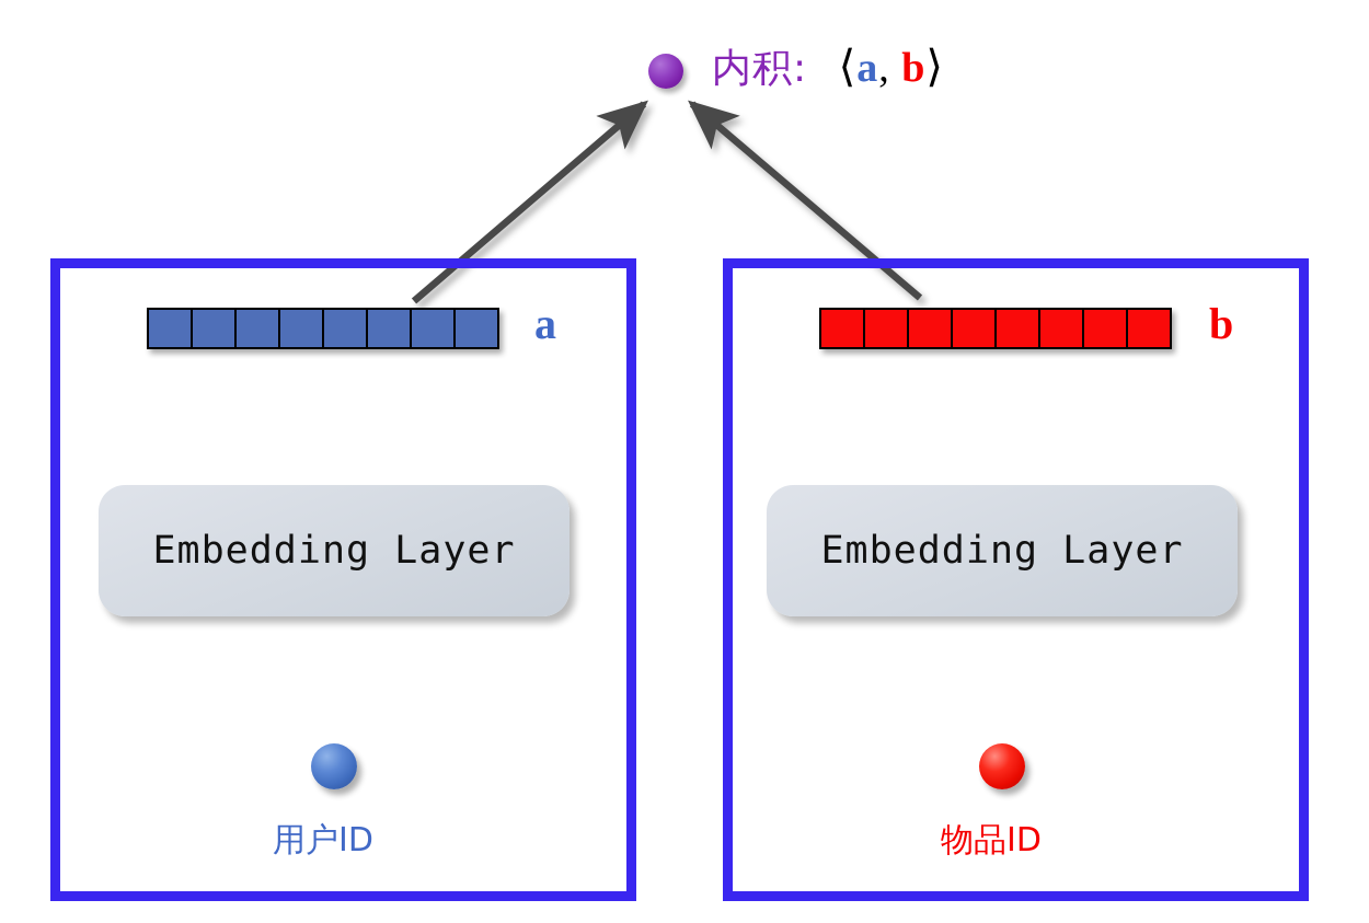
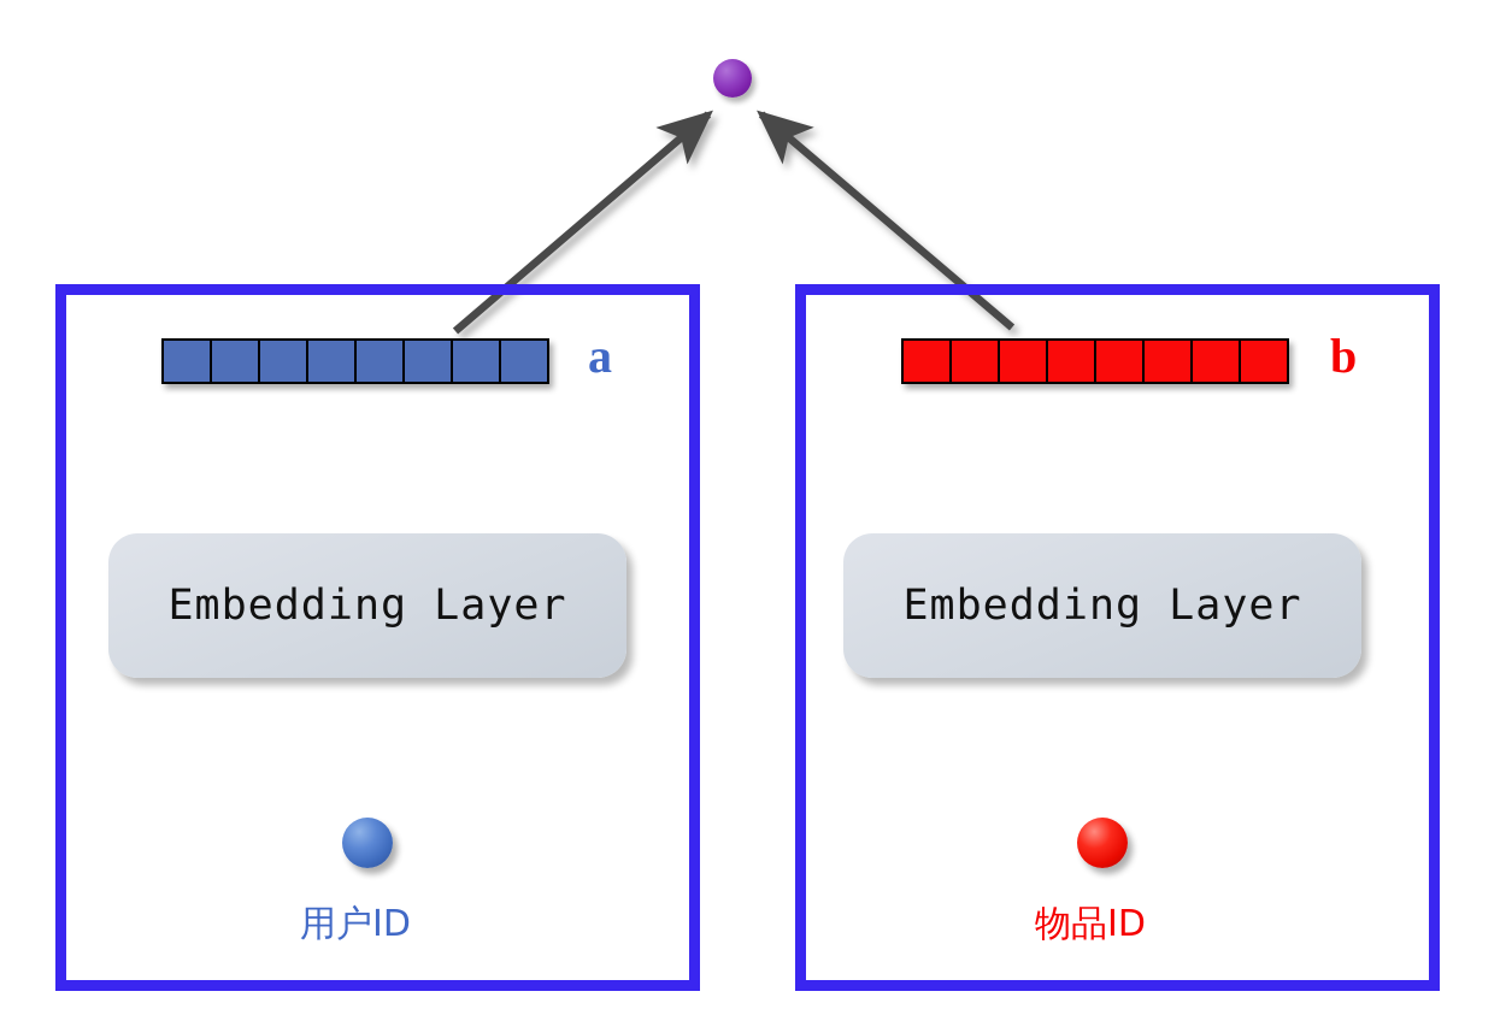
- 内积: ⟨a, b⟩
  a
  Embedding Layer
  用户ID
  b
  Embedding Layer
  物品ID
